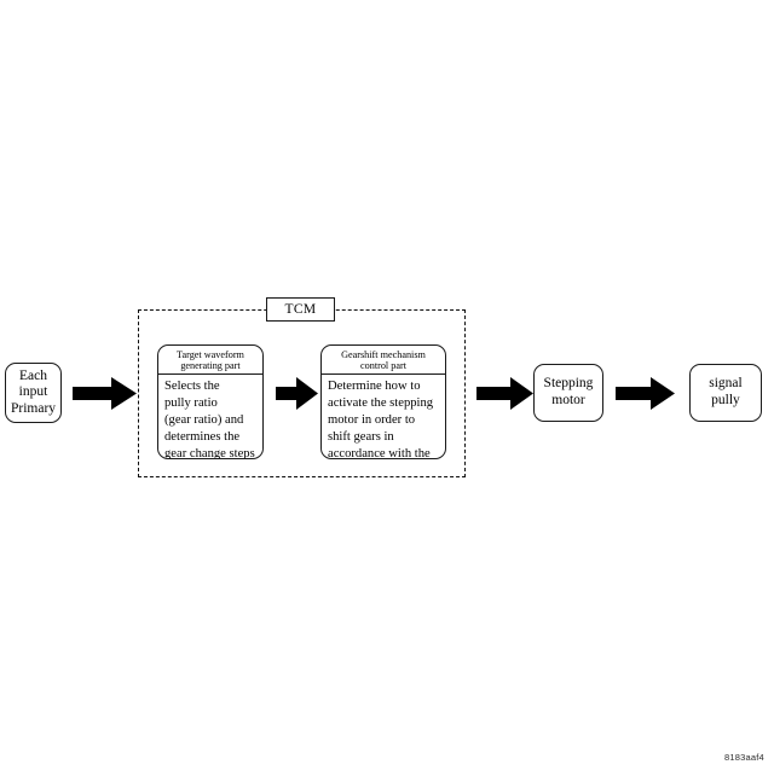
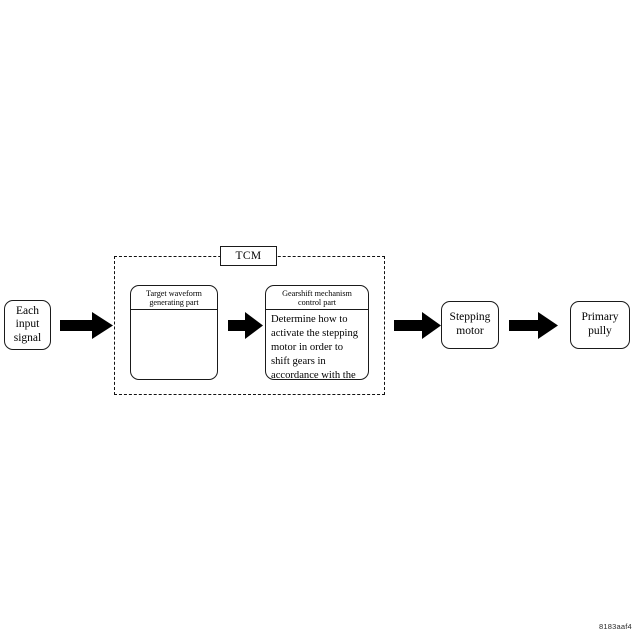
  TCM
  Each
  input
- Primary
+ signal
  Target waveform
  generating part
- Selects the
- pully ratio
- (gear ratio) and
- determines the
- gear change steps
  Gearshift mechanism
  control part
  Determine how to
  activate the stepping
  motor in order to
  shift gears in
  accordance with the
  Stepping
  motor
- signal
+ Primary
  pully
  8183aaf4
